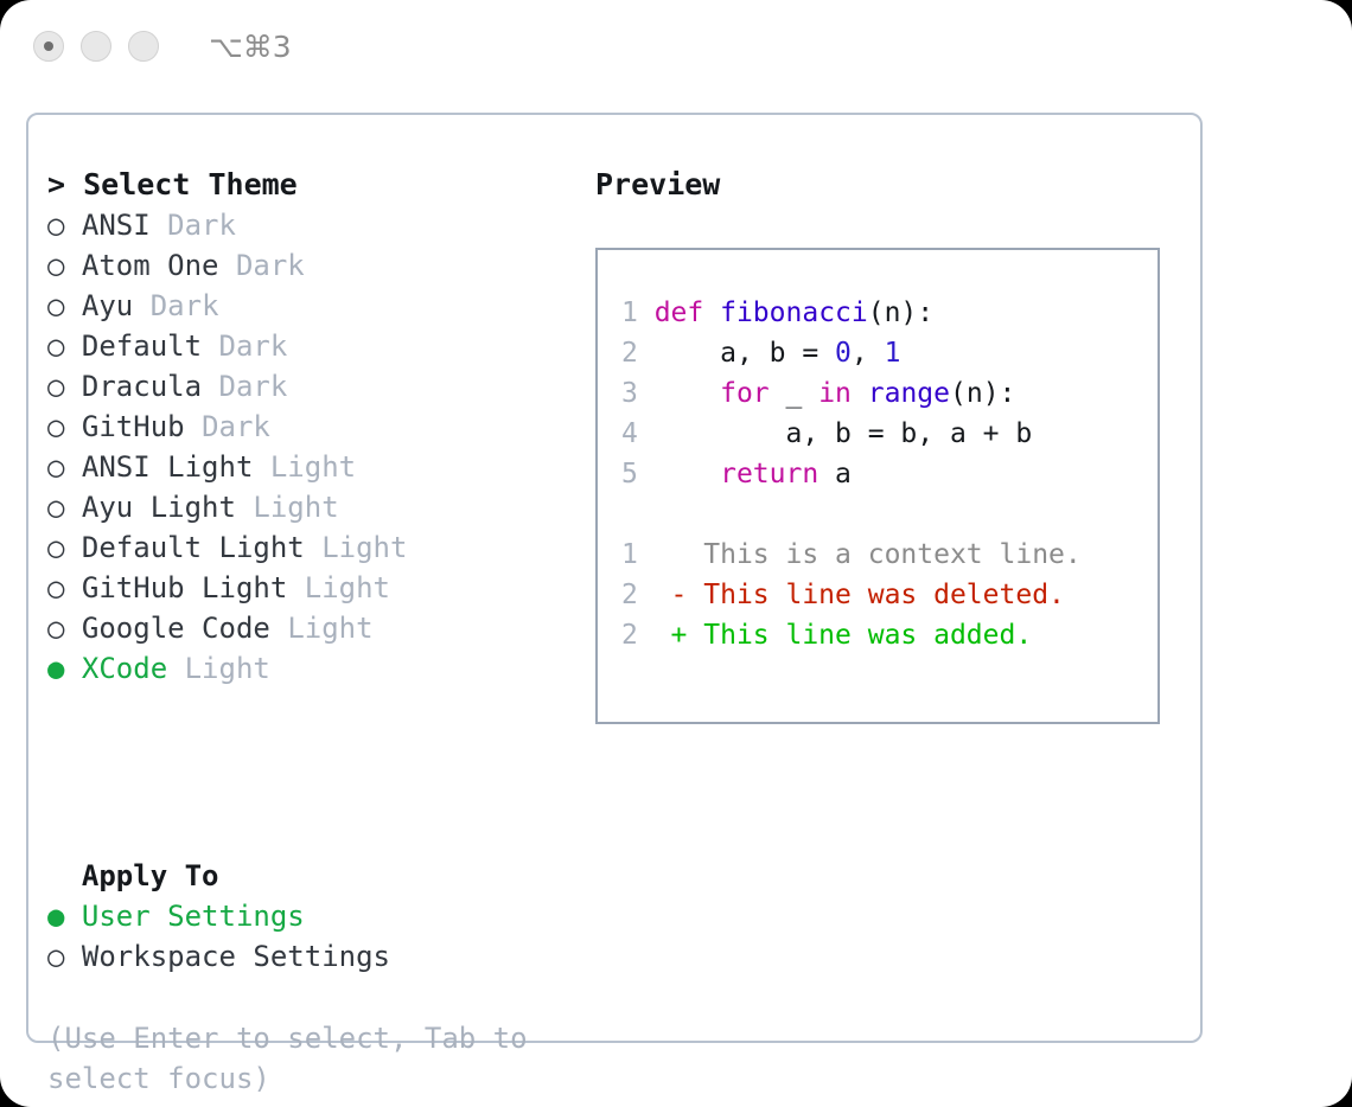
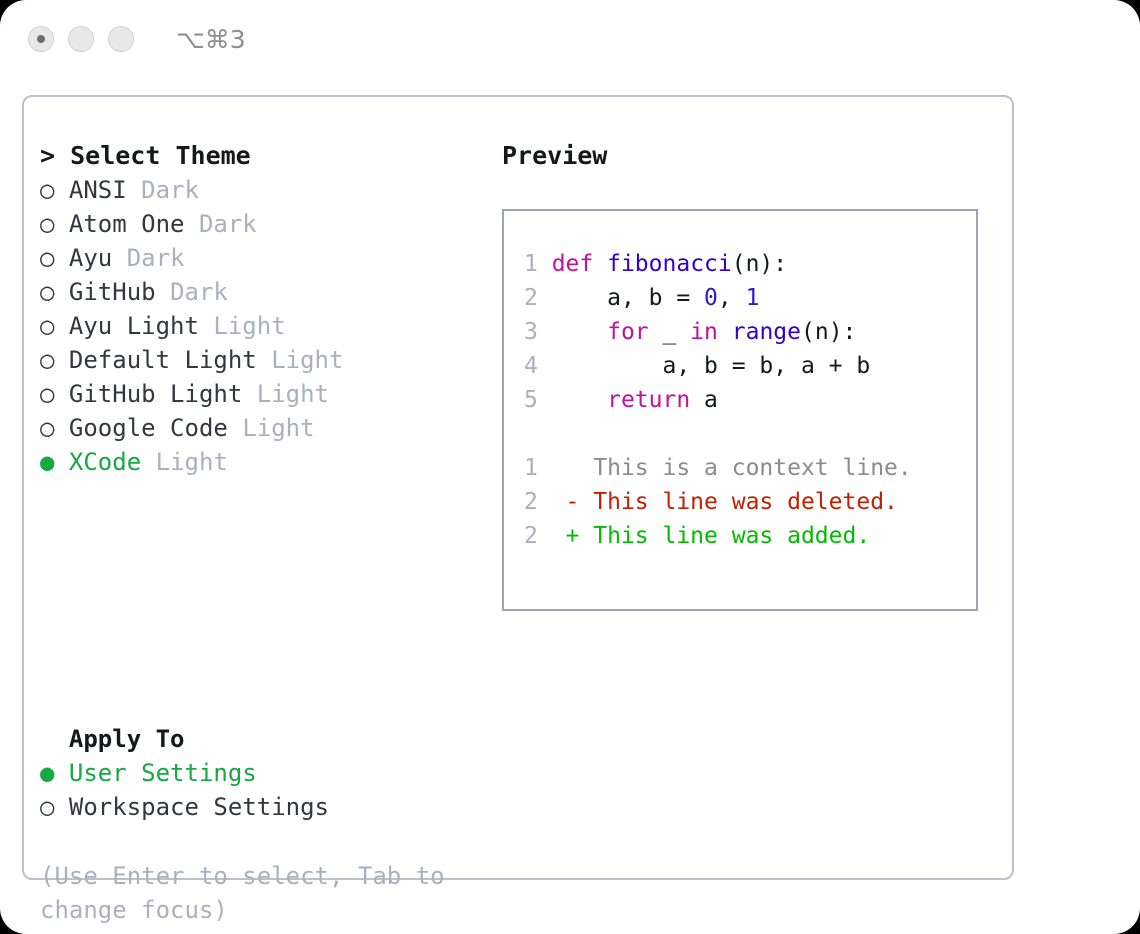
  ⌥⌘3
  > Select Theme
  ○ ANSI Dark
  ○ Atom One Dark
  ○ Ayu Dark
- ○ Default Dark
- ○ Dracula Dark
  ○ GitHub Dark
- ○ ANSI Light Light
  ○ Ayu Light Light
  ○ Default Light Light
  ○ GitHub Light Light
  ○ Google Code Light
  ● XCode Light
  Apply To
  ● User Settings
  ○ Workspace Settings
- (Use Enter to select, Tab to select focus)
+ (Use Enter to select, Tab to change focus)
  Preview
  1 def fibonacci(n):
  2 a, b = 0, 1
  3 for _ in range(n):
  4 a, b = b, a + b
  5 return a
  1 This is a context line.
  2 - This line was deleted.
  2 + This line was added.
